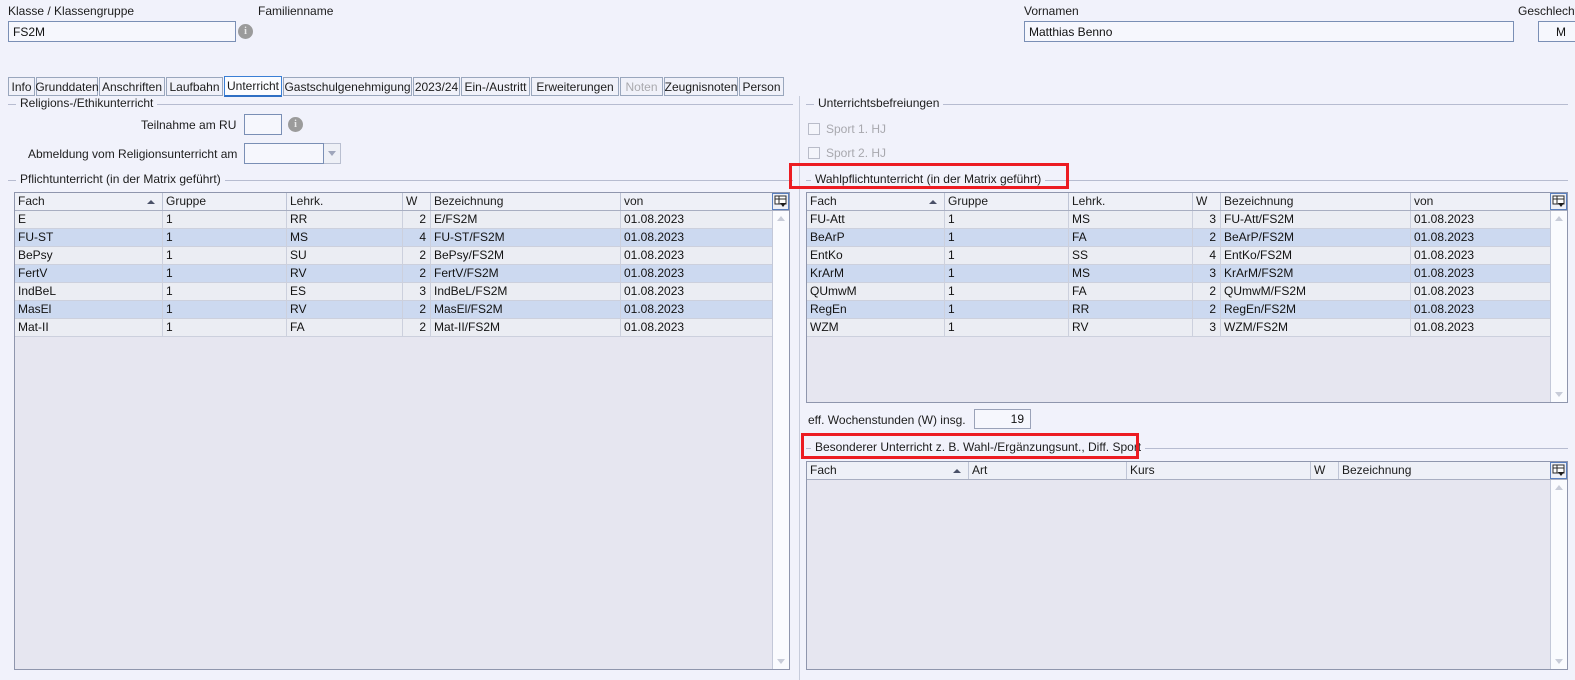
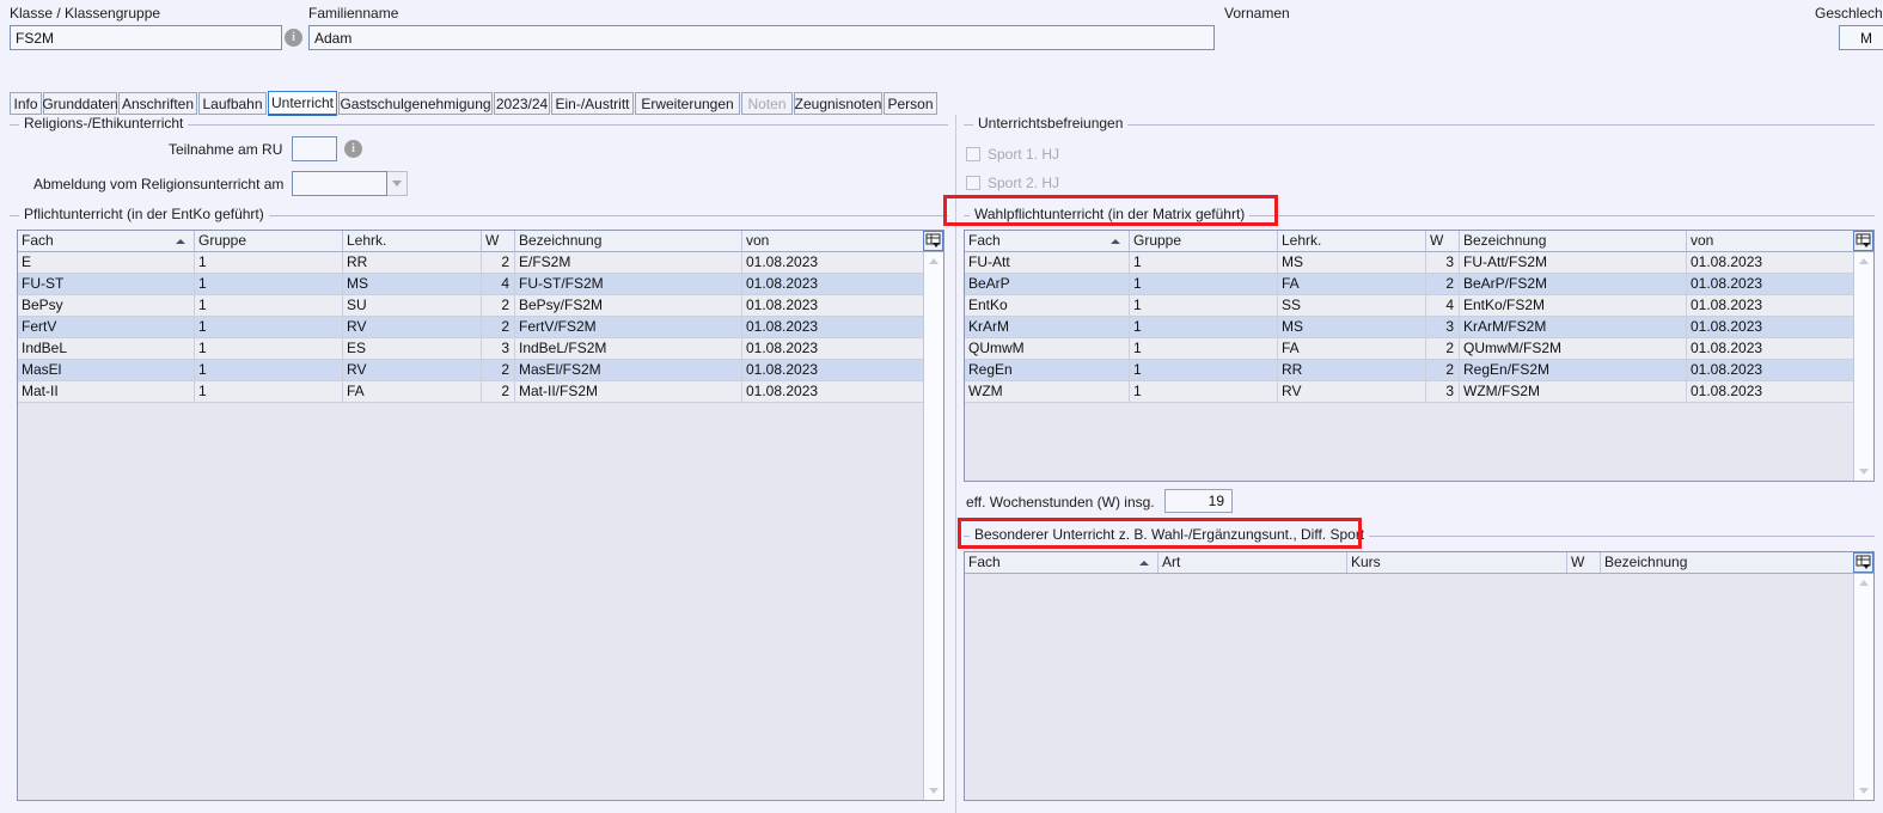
  Klasse / Klassengruppe
  FS2M
  i
  Familienname
+ Adam
  Vornamen
- Matthias Benno
  Geschlech
  M
  Info
  Grunddaten
  Anschriften
  Laufbahn
  Unterricht
  Gastschulgenehmigung
  2023/24
  Ein-/Austritt
  Erweiterungen
  Noten
  Zeugnisnoten
  Person
  Religions-/Ethikunterricht
  Teilnahme am RU
  i
  Abmeldung vom Religionsunterricht am
- Pflichtunterricht (in der Matrix geführt)
+ Pflichtunterricht (in der EntKo geführt)
  Fach
  Gruppe
  Lehrk.
  W
  Bezeichnung
  von
  E
  1
  RR
  2
  E/FS2M
  01.08.2023
  FU-ST
  1
  MS
  4
  FU-ST/FS2M
  01.08.2023
  BePsy
  1
  SU
  2
  BePsy/FS2M
  01.08.2023
  FertV
  1
  RV
  2
  FertV/FS2M
  01.08.2023
  IndBeL
  1
  ES
  3
  IndBeL/FS2M
  01.08.2023
  MasEl
  1
  RV
  2
  MasEl/FS2M
  01.08.2023
  Mat-II
  1
  FA
  2
  Mat-II/FS2M
  01.08.2023
  Unterrichtsbefreiungen
  Sport 1. HJ
  Sport 2. HJ
  Wahlpflichtunterricht (in der Matrix geführt)
  Fach
  Gruppe
  Lehrk.
  W
  Bezeichnung
  von
  FU-Att
  1
  MS
  3
  FU-Att/FS2M
  01.08.2023
  BeArP
  1
  FA
  2
  BeArP/FS2M
  01.08.2023
  EntKo
  1
  SS
  4
  EntKo/FS2M
  01.08.2023
  KrArM
  1
  MS
  3
  KrArM/FS2M
  01.08.2023
  QUmwM
  1
  FA
  2
  QUmwM/FS2M
  01.08.2023
  RegEn
  1
  RR
  2
  RegEn/FS2M
  01.08.2023
  WZM
  1
  RV
  3
  WZM/FS2M
  01.08.2023
  eff. Wochenstunden (W) insg.
  19
  Besonderer Unterricht z. B. Wahl-/Ergänzungsunt., Diff. Sport
  Fach
  Art
  Kurs
  W
  Bezeichnung
